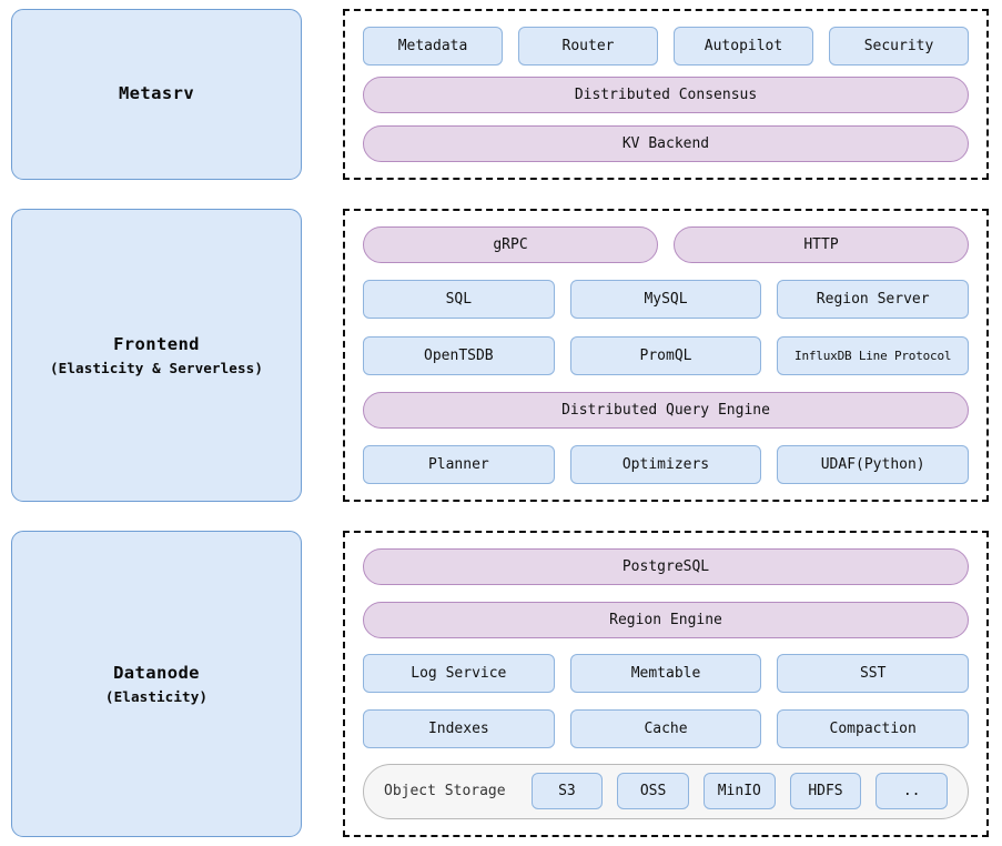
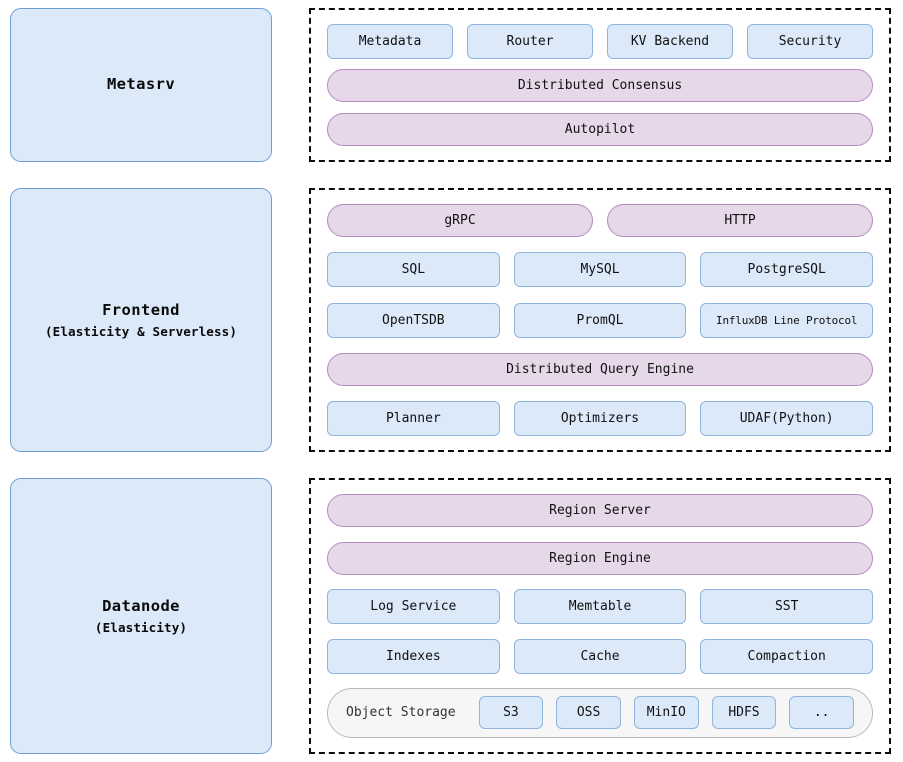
  Metasrv
  Metadata
  Router
- Autopilot
+ KV Backend
  Security
  Distributed Consensus
- KV Backend
+ Autopilot
  Frontend
  (Elasticity & Serverless)
  gRPC
  HTTP
  SQL
  MySQL
- Region Server
+ PostgreSQL
  OpenTSDB
  PromQL
  InfluxDB Line Protocol
  Distributed Query Engine
  Planner
  Optimizers
  UDAF(Python)
  Datanode
  (Elasticity)
- PostgreSQL
+ Region Server
  Region Engine
  Log Service
  Memtable
  SST
  Indexes
  Cache
  Compaction
  Object Storage
  S3
  OSS
  MinIO
  HDFS
  ..
